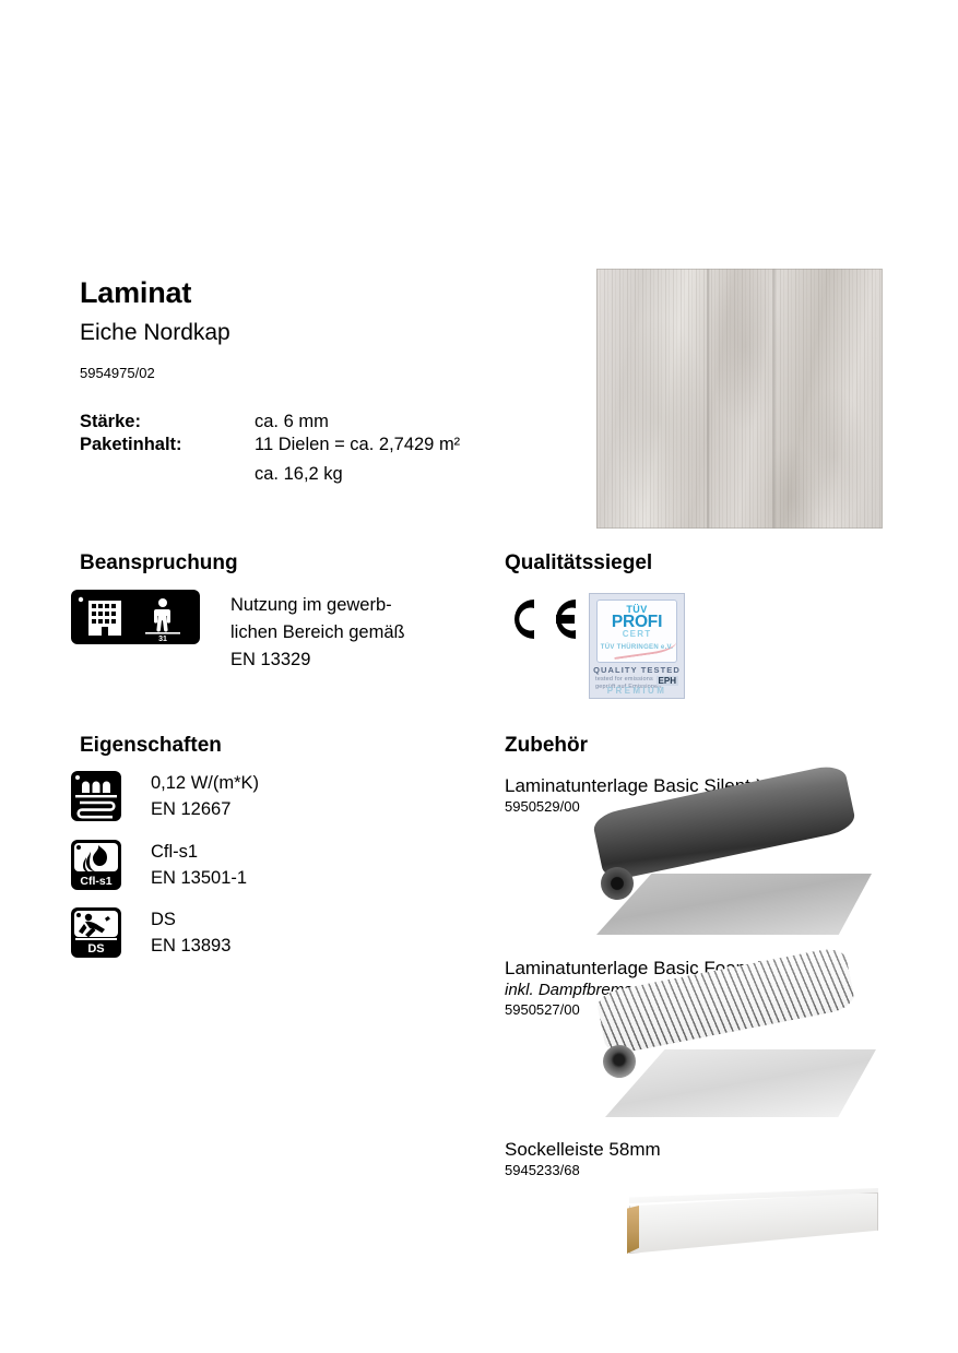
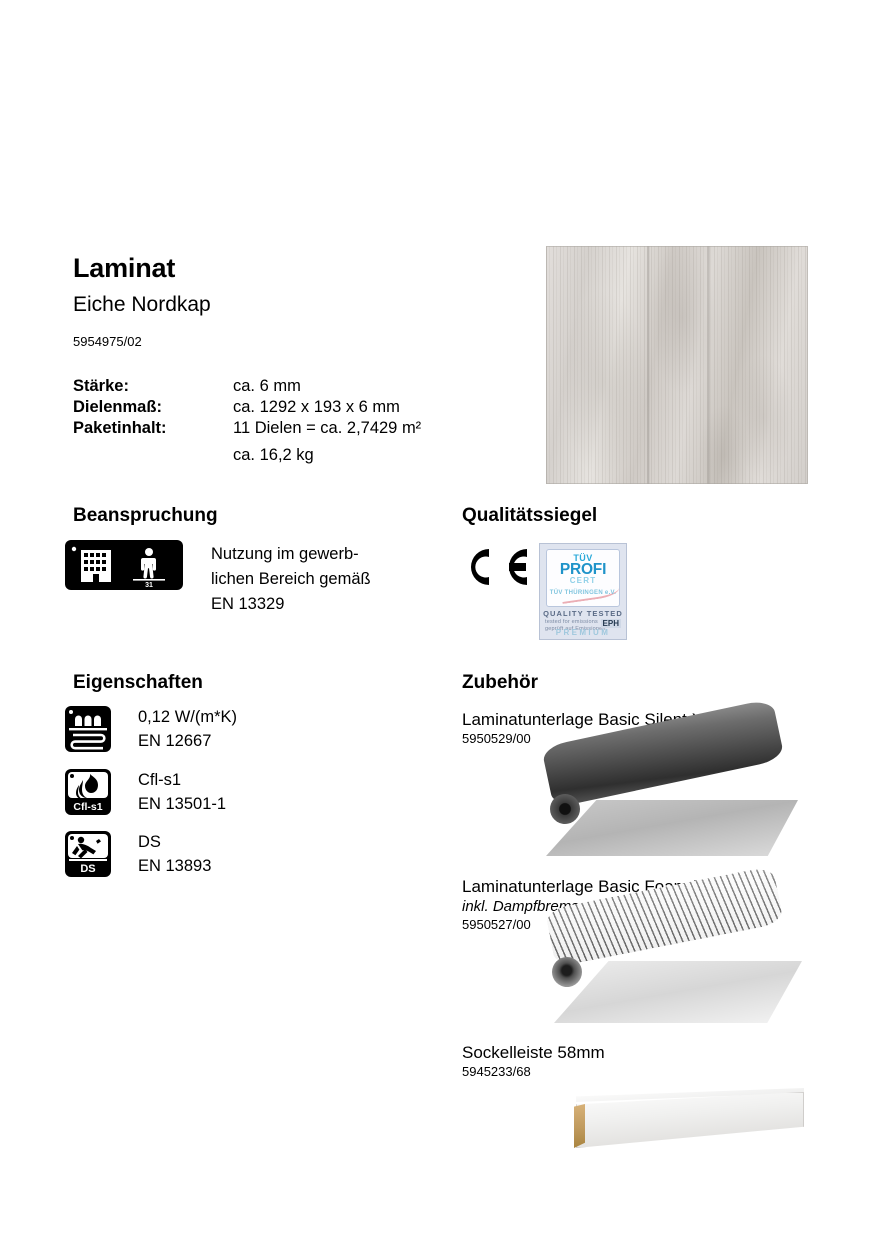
  Laminat
  Eiche Nordkap
  5954975/02
  Stärke:
  ca. 6 mm
+ Dielenmaß:
+ ca. 1292 x 193 x 6 mm
  Paketinhalt:
  11 Dielen = ca. 2,7429 m²
  ca. 16,2 kg
  Beanspruchung
  Nutzung im gewerb-
  lichen Bereich gemäß
  EN 13329
  Qualitätssiegel
  TÜV
  PROFI
  CERT
  QUALITY TESTED
  EPH
  PREMIUM
  Eigenschaften
  0,12 W/(m*K)
  EN 12667
  Cfl-s1
  Cfl-s1
  EN 13501-1
  DS
  DS
  EN 13893
  Zubehör
  Laminatunterlage Basic Sil
  5950529/00
  Laminatunterlage Basic Fo
  inkl. Dampfbre
  5950527/00
  Sockelleiste 58mm
  5945233/68
